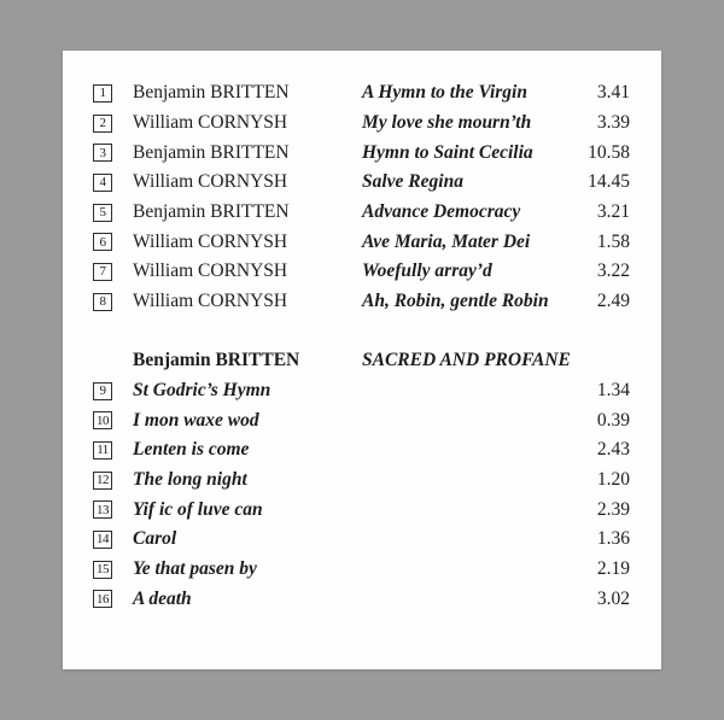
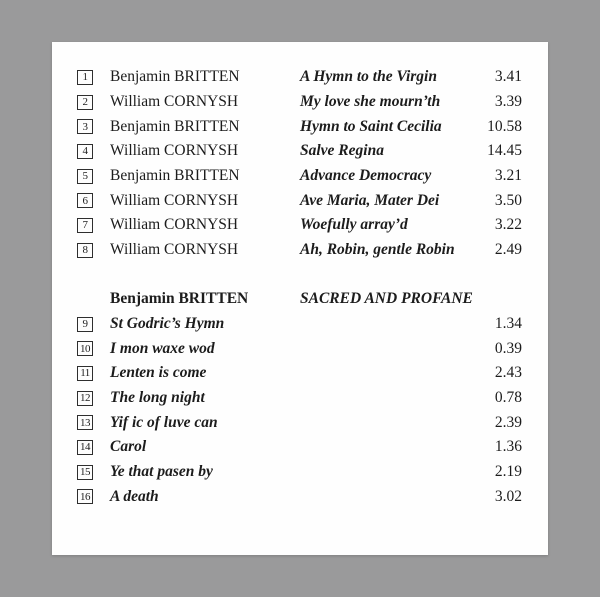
  1
  Benjamin BRITTEN
  A Hymn to the Virgin
  3.41
  2
  William CORNYSH
  My love she mourn’th
  3.39
  3
  Benjamin BRITTEN
  Hymn to Saint Cecilia
  10.58
  4
  William CORNYSH
  Salve Regina
  14.45
  5
  Benjamin BRITTEN
  Advance Democracy
  3.21
  6
  William CORNYSH
  Ave Maria, Mater Dei
- 1.58
+ 3.50
  7
  William CORNYSH
  Woefully array’d
  3.22
  8
  William CORNYSH
  Ah, Robin, gentle Robin
  2.49
  Benjamin BRITTEN
  SACRED AND PROFANE
  9
  St Godric’s Hymn
  1.34
  10
  I mon waxe wod
  0.39
  11
  Lenten is come
  2.43
  12
  The long night
- 1.20
+ 0.78
  13
  Yif ic of luve can
  2.39
  14
  Carol
  1.36
  15
  Ye that pasen by
  2.19
  16
  A death
  3.02
